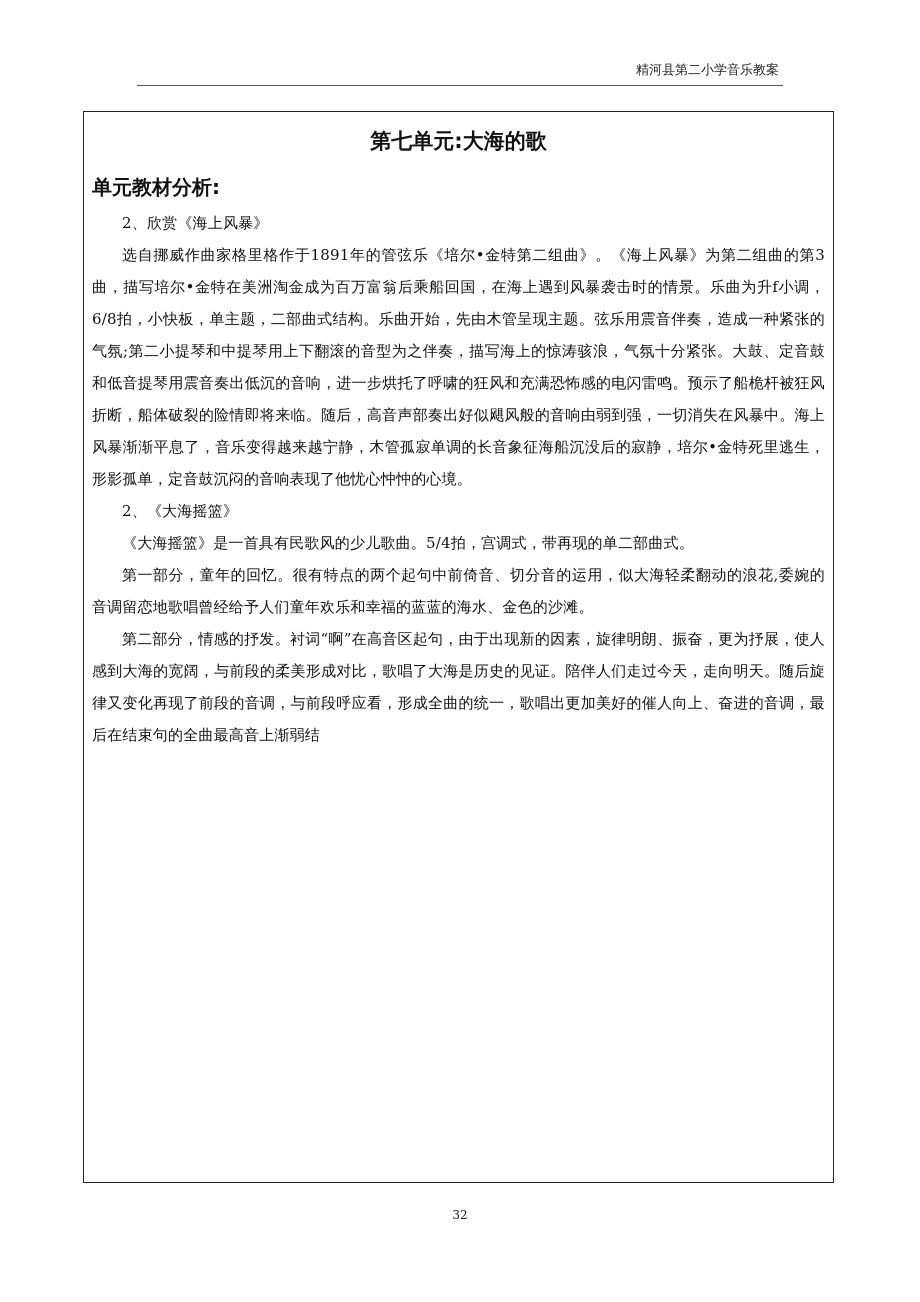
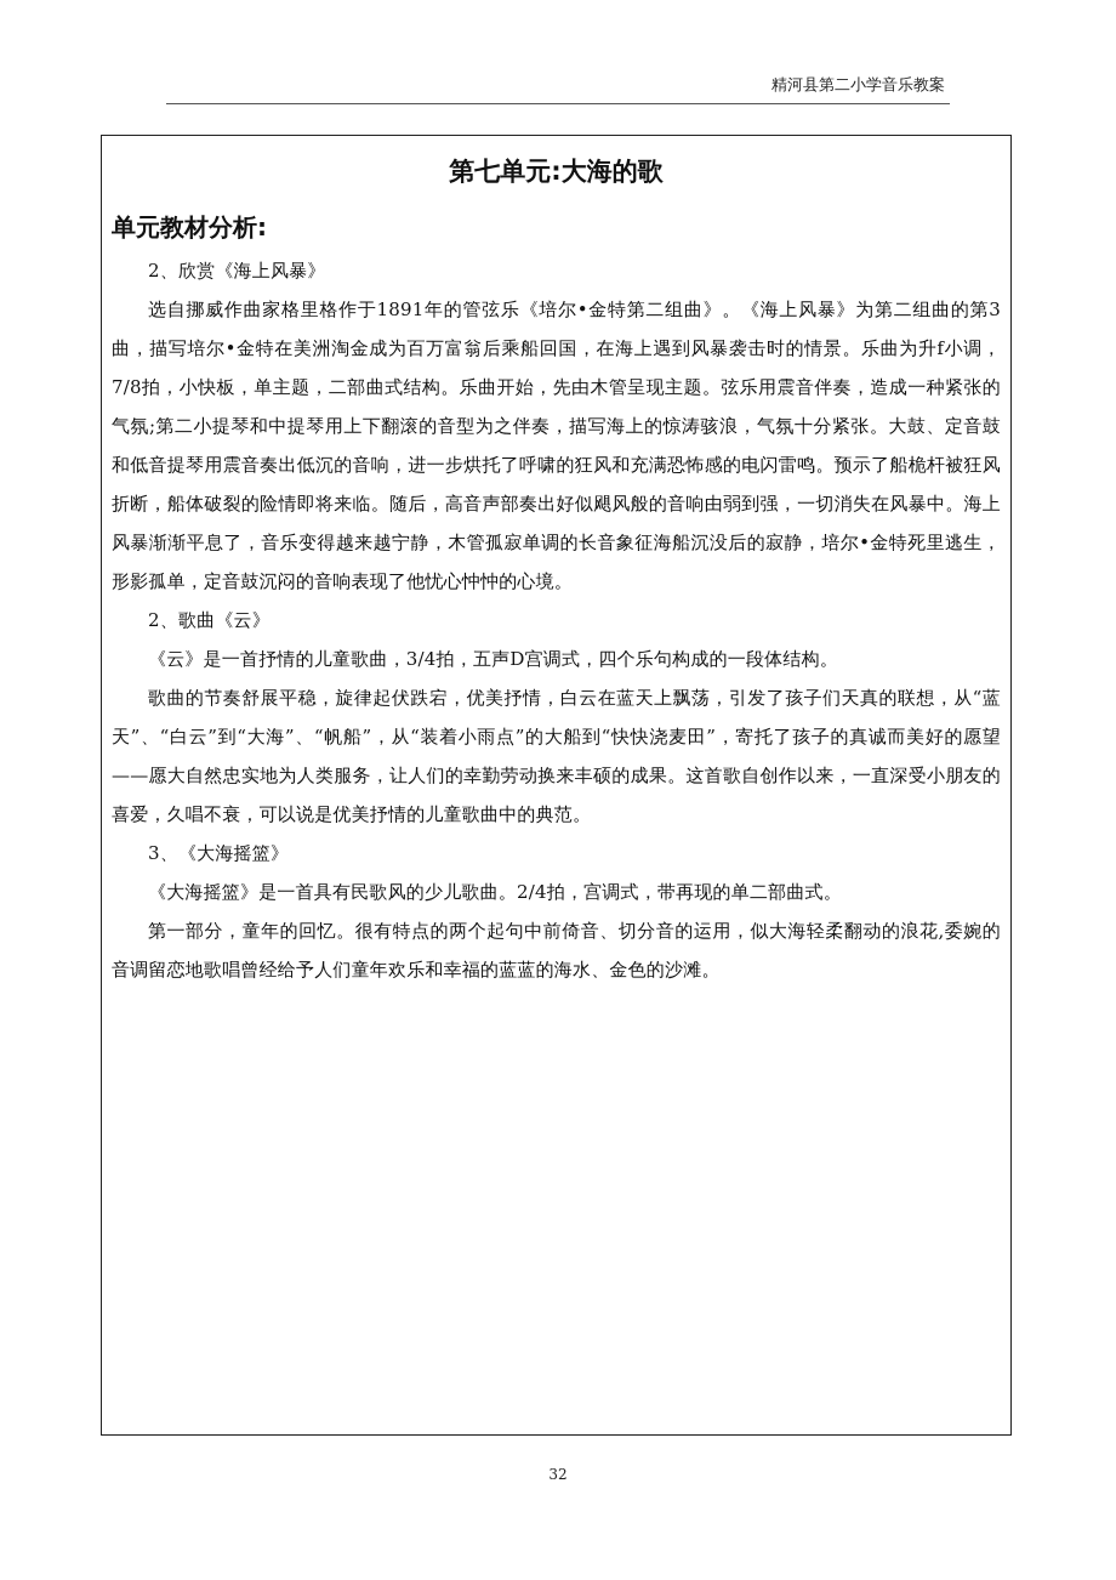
  精河县第二小学音乐教案
  第七单元:大海的歌
  单元教材分析:
  2、欣赏《海上风暴》
- 选自挪威作曲家格里格作于1891年的管弦乐《培尔•金特第二组曲》。《海上风暴》为第二组曲的第3曲，描写培尔•金特在美洲淘金成为百万富翁后乘船回国，在海上遇到风暴袭击时的情景。乐曲为升f小调，6/8拍，小快板，单主题，二部曲式结构。乐曲开始，先由木管呈现主题。弦乐用震音伴奏，造成一种紧张的气氛;第二小提琴和中提琴用上下翻滚的音型为之伴奏，描写海上的惊涛骇浪，气氛十分紧张。大鼓、定音鼓和低音提琴用震音奏出低沉的音响，进一步烘托了呼啸的狂风和充满恐怖感的电闪雷鸣。预示了船桅杆被狂风折断，船体破裂的险情即将来临。随后，高音声部奏出好似飓风般的音响由弱到强，一切消失在风暴中。海上风暴渐渐平息了，音乐变得越来越宁静，木管孤寂单调的长音象征海船沉没后的寂静，培尔•金特死里逃生，形影孤单，定音鼓沉闷的音响表现了他忧心忡忡的心境。
+ 选自挪威作曲家格里格作于1891年的管弦乐《培尔•金特第二组曲》。《海上风暴》为第二组曲的第3曲，描写培尔•金特在美洲淘金成为百万富翁后乘船回国，在海上遇到风暴袭击时的情景。乐曲为升f小调，7/8拍，小快板，单主题，二部曲式结构。乐曲开始，先由木管呈现主题。弦乐用震音伴奏，造成一种紧张的气氛;第二小提琴和中提琴用上下翻滚的音型为之伴奏，描写海上的惊涛骇浪，气氛十分紧张。大鼓、定音鼓和低音提琴用震音奏出低沉的音响，进一步烘托了呼啸的狂风和充满恐怖感的电闪雷鸣。预示了船桅杆被狂风折断，船体破裂的险情即将来临。随后，高音声部奏出好似飓风般的音响由弱到强，一切消失在风暴中。海上风暴渐渐平息了，音乐变得越来越宁静，木管孤寂单调的长音象征海船沉没后的寂静，培尔•金特死里逃生，形影孤单，定音鼓沉闷的音响表现了他忧心忡忡的心境。
+ 2、歌曲《云》
+ 《云》是一首抒情的儿童歌曲，3/4拍，五声D宫调式，四个乐句构成的一段体结构。
+ 歌曲的节奏舒展平稳，旋律起伏跌宕，优美抒情，白云在蓝天上飘荡，引发了孩子们天真的联想，从“蓝天”、“白云”到“大海”、“帆船”，从“装着小雨点”的大船到“快快浇麦田”，寄托了孩子的真诚而美好的愿望——愿大自然忠实地为人类服务，让人们的幸勤劳动换来丰硕的成果。这首歌自创作以来，一直深受小朋友的喜爱，久唱不衰，可以说是优美抒情的儿童歌曲中的典范。
- 2、《大海摇篮》
+ 3、《大海摇篮》
- 《大海摇篮》是一首具有民歌风的少儿歌曲。5/4拍，宫调式，带再现的单二部曲式。
+ 《大海摇篮》是一首具有民歌风的少儿歌曲。2/4拍，宫调式，带再现的单二部曲式。
  第一部分，童年的回忆。很有特点的两个起句中前倚音、切分音的运用，似大海轻柔翻动的浪花,委婉的音调留恋地歌唱曾经给予人们童年欢乐和幸福的蓝蓝的海水、金色的沙滩。
- 第二部分，情感的抒发。衬词“啊”在高音区起句，由于出现新的因素，旋律明朗、振奋，更为抒展，使人感到大海的宽阔，与前段的柔美形成对比，歌唱了大海是历史的见证。陪伴人们走过今天，走向明天。随后旋律又变化再现了前段的音调，与前段呼应看，形成全曲的统一，歌唱出更加美好的催人向上、奋进的音调，最后在结束句的全曲最高音上渐弱结
  32
